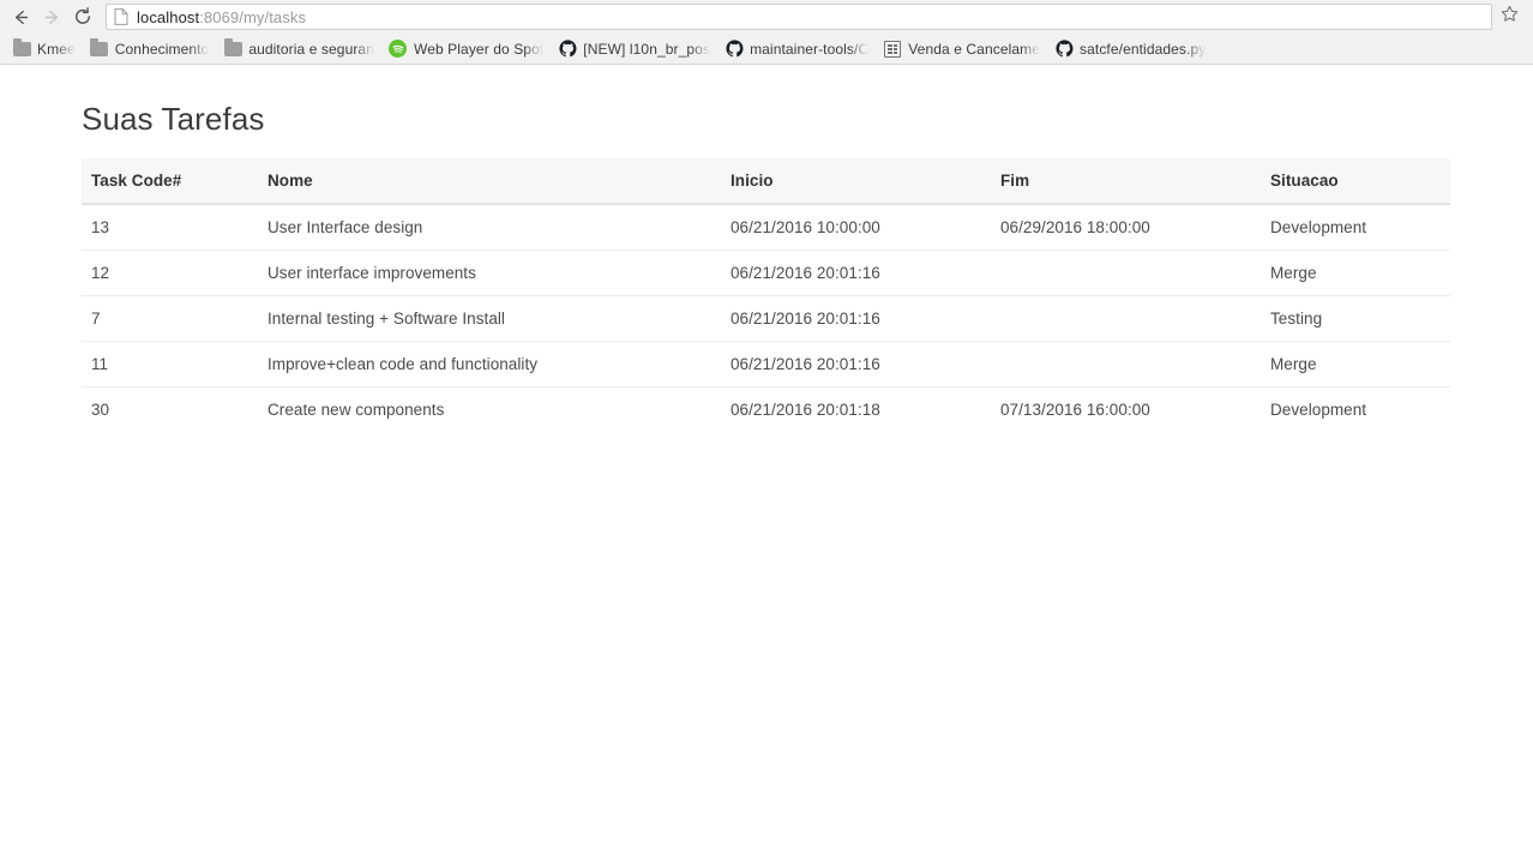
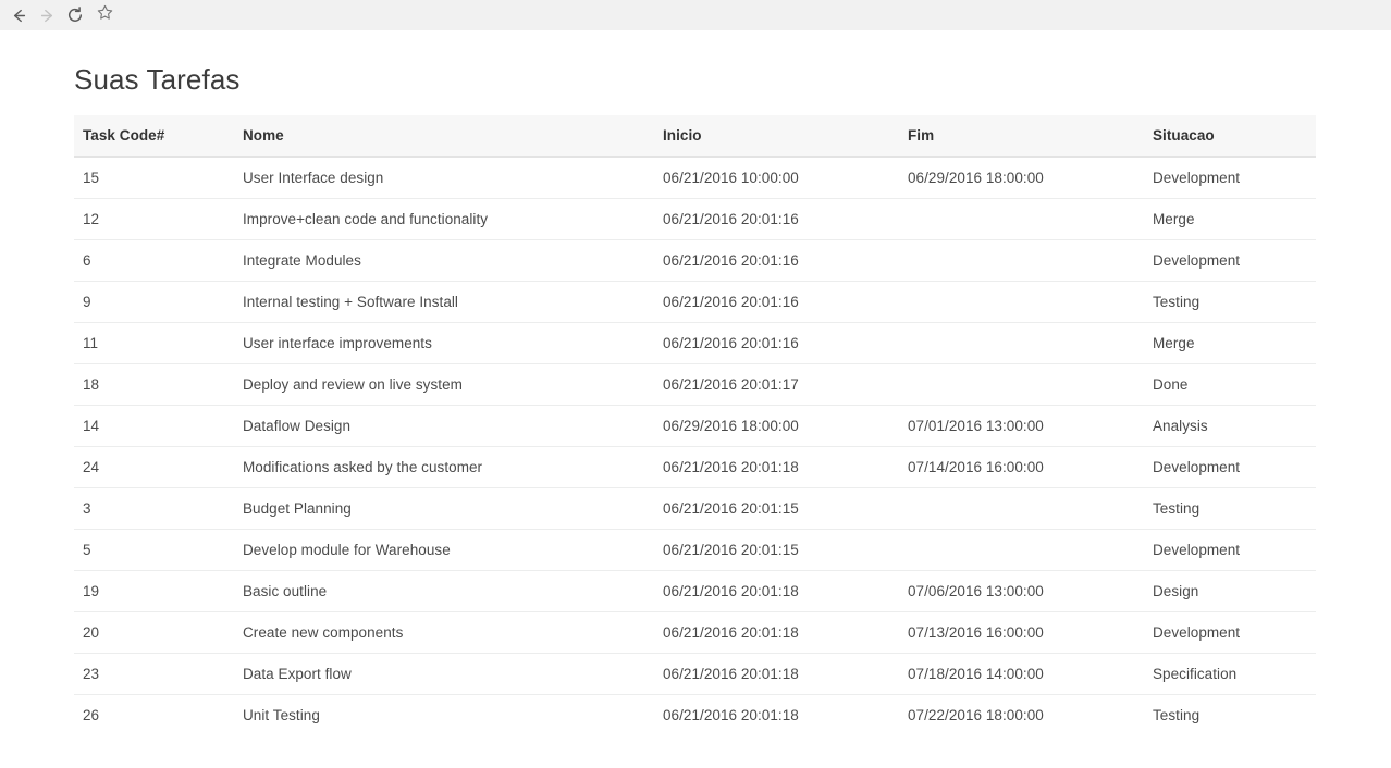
- localhost:8069/my/tasks
- Kmee
- Conhecimento
- auditoria e seguran
- Web Player do Spot
- [NEW] l10n_br_pos
- maintainer-tools/C
- Venda e Cancelame
- satcfe/entidades.py
  Suas Tarefas
  Task Code#	Nome	Inicio	Fim	Situacao
- 13	User Interface design	06/21/2016 10:00:00	06/29/2016 18:00:00	Development
+ 15	User Interface design	06/21/2016 10:00:00	06/29/2016 18:00:00	Development
- 12	User interface improvements	06/21/2016 20:01:16		Merge
+ 12	Improve+clean code and functionality	06/21/2016 20:01:16		Merge
+ 6	Integrate Modules	06/21/2016 20:01:16		Development
- 7	Internal testing + Software Install	06/21/2016 20:01:16		Testing
+ 9	Internal testing + Software Install	06/21/2016 20:01:16		Testing
- 11	Improve+clean code and functionality	06/21/2016 20:01:16		Merge
+ 11	User interface improvements	06/21/2016 20:01:16		Merge
+ 18	Deploy and review on live system	06/21/2016 20:01:17		Done
+ 14	Dataflow Design	06/29/2016 18:00:00	07/01/2016 13:00:00	Analysis
+ 24	Modifications asked by the customer	06/21/2016 20:01:18	07/14/2016 16:00:00	Development
+ 3	Budget Planning	06/21/2016 20:01:15		Testing
+ 5	Develop module for Warehouse	06/21/2016 20:01:15		Development
+ 19	Basic outline	06/21/2016 20:01:18	07/06/2016 13:00:00	Design
- 30	Create new components	06/21/2016 20:01:18	07/13/2016 16:00:00	Development
+ 20	Create new components	06/21/2016 20:01:18	07/13/2016 16:00:00	Development
+ 23	Data Export flow	06/21/2016 20:01:18	07/18/2016 14:00:00	Specification
+ 26	Unit Testing	06/21/2016 20:01:18	07/22/2016 18:00:00	Testing
